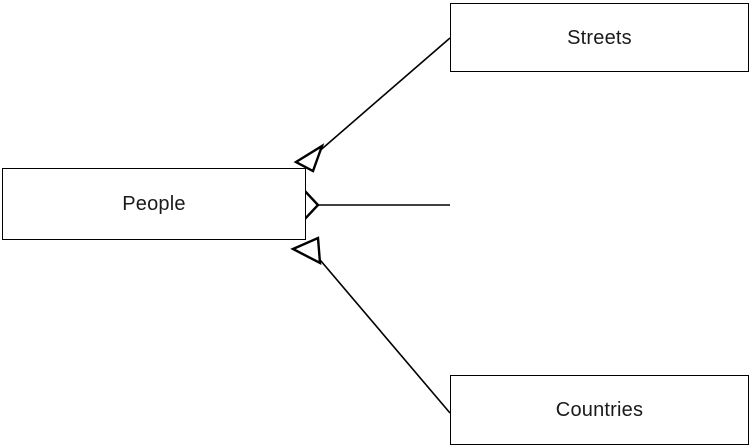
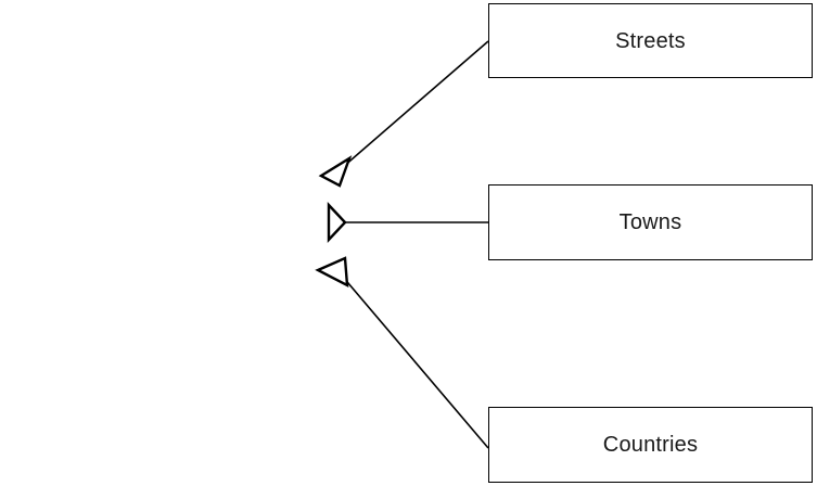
- People
  Streets
+ Towns
  Countries
